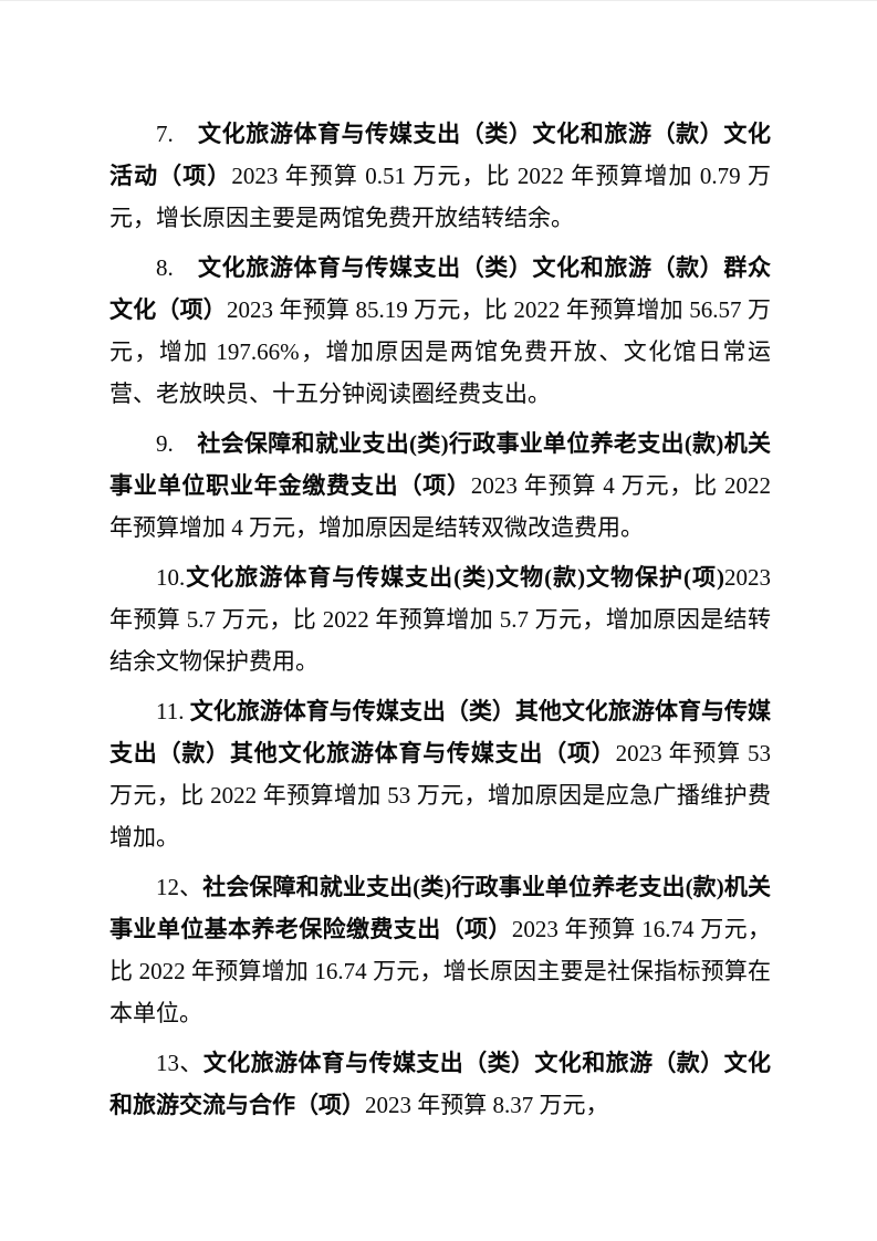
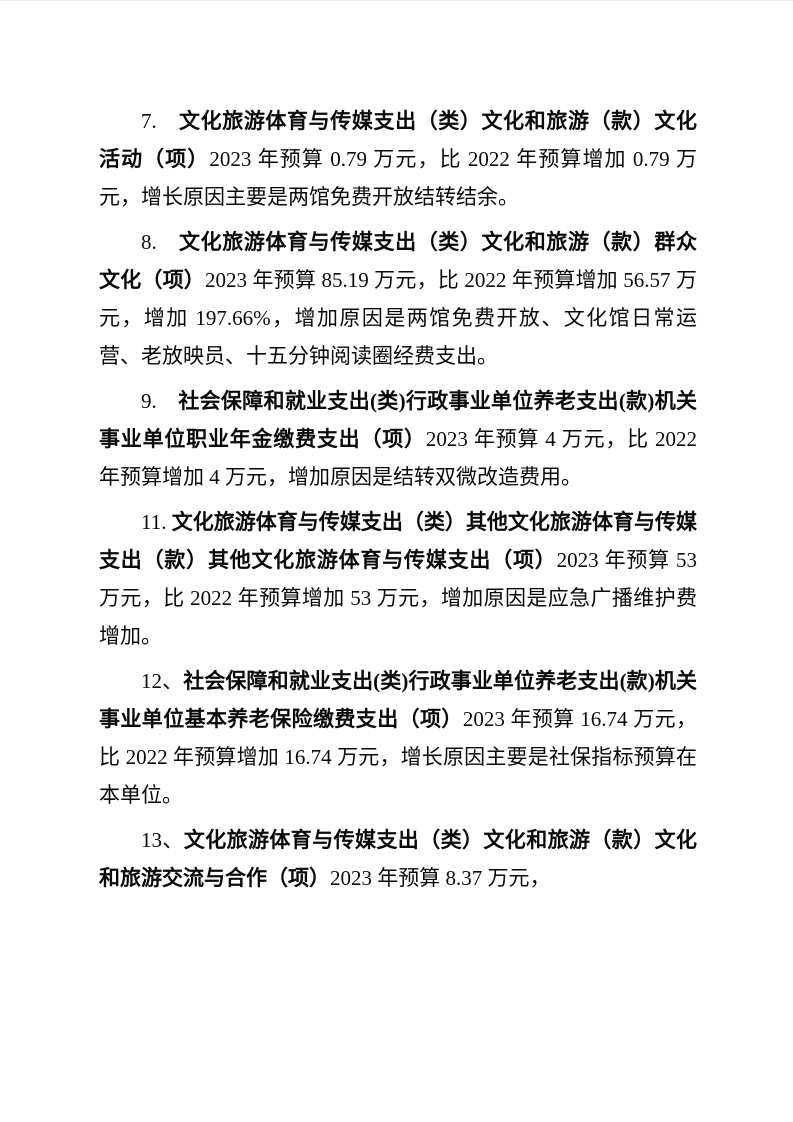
- 7. 文化旅游体育与传媒支出（类）文化和旅游（款）文化活动（项）2023 年预算 0.51 万元，比 2022 年预算增加 0.79 万元，增长原因主要是两馆免费开放结转结余。
+ 7. 文化旅游体育与传媒支出（类）文化和旅游（款）文化活动（项）2023 年预算 0.79 万元，比 2022 年预算增加 0.79 万元，增长原因主要是两馆免费开放结转结余。
  8. 文化旅游体育与传媒支出（类）文化和旅游（款）群众文化（项）2023 年预算 85.19 万元，比 2022 年预算增加 56.57 万元，增加 197.66%，增加原因是两馆免费开放、文化馆日常运营、老放映员、十五分钟阅读圈经费支出。
  9. 社会保障和就业支出(类)行政事业单位养老支出(款)机关事业单位职业年金缴费支出（项）2023 年预算 4 万元，比 2022 年预算增加 4 万元，增加原因是结转双微改造费用。
- 10.文化旅游体育与传媒支出(类)文物(款)文物保护(项)2023 年预算 5.7 万元，比 2022 年预算增加 5.7 万元，增加原因是结转结余文物保护费用。
  11. 文化旅游体育与传媒支出（类）其他文化旅游体育与传媒支出（款）其他文化旅游体育与传媒支出（项）2023 年预算 53 万元，比 2022 年预算增加 53 万元，增加原因是应急广播维护费增加。
  12、社会保障和就业支出(类)行政事业单位养老支出(款)机关事业单位基本养老保险缴费支出（项）2023 年预算 16.74 万元，比 2022 年预算增加 16.74 万元，增长原因主要是社保指标预算在本单位。
  13、文化旅游体育与传媒支出（类）文化和旅游（款）文化和旅游交流与合作（项）2023 年预算 8.37 万元，
